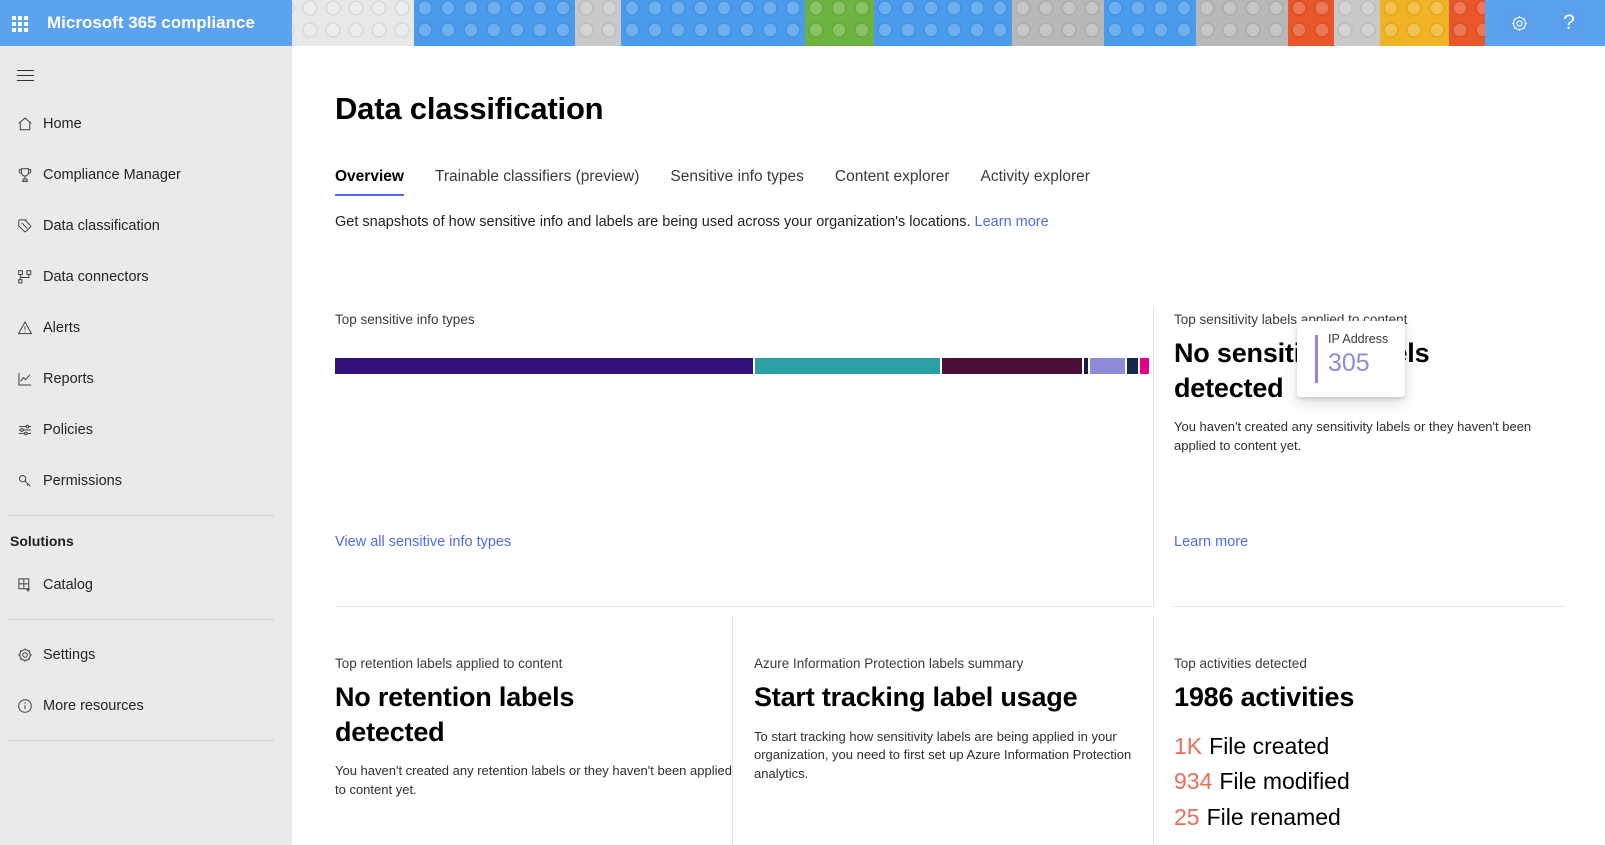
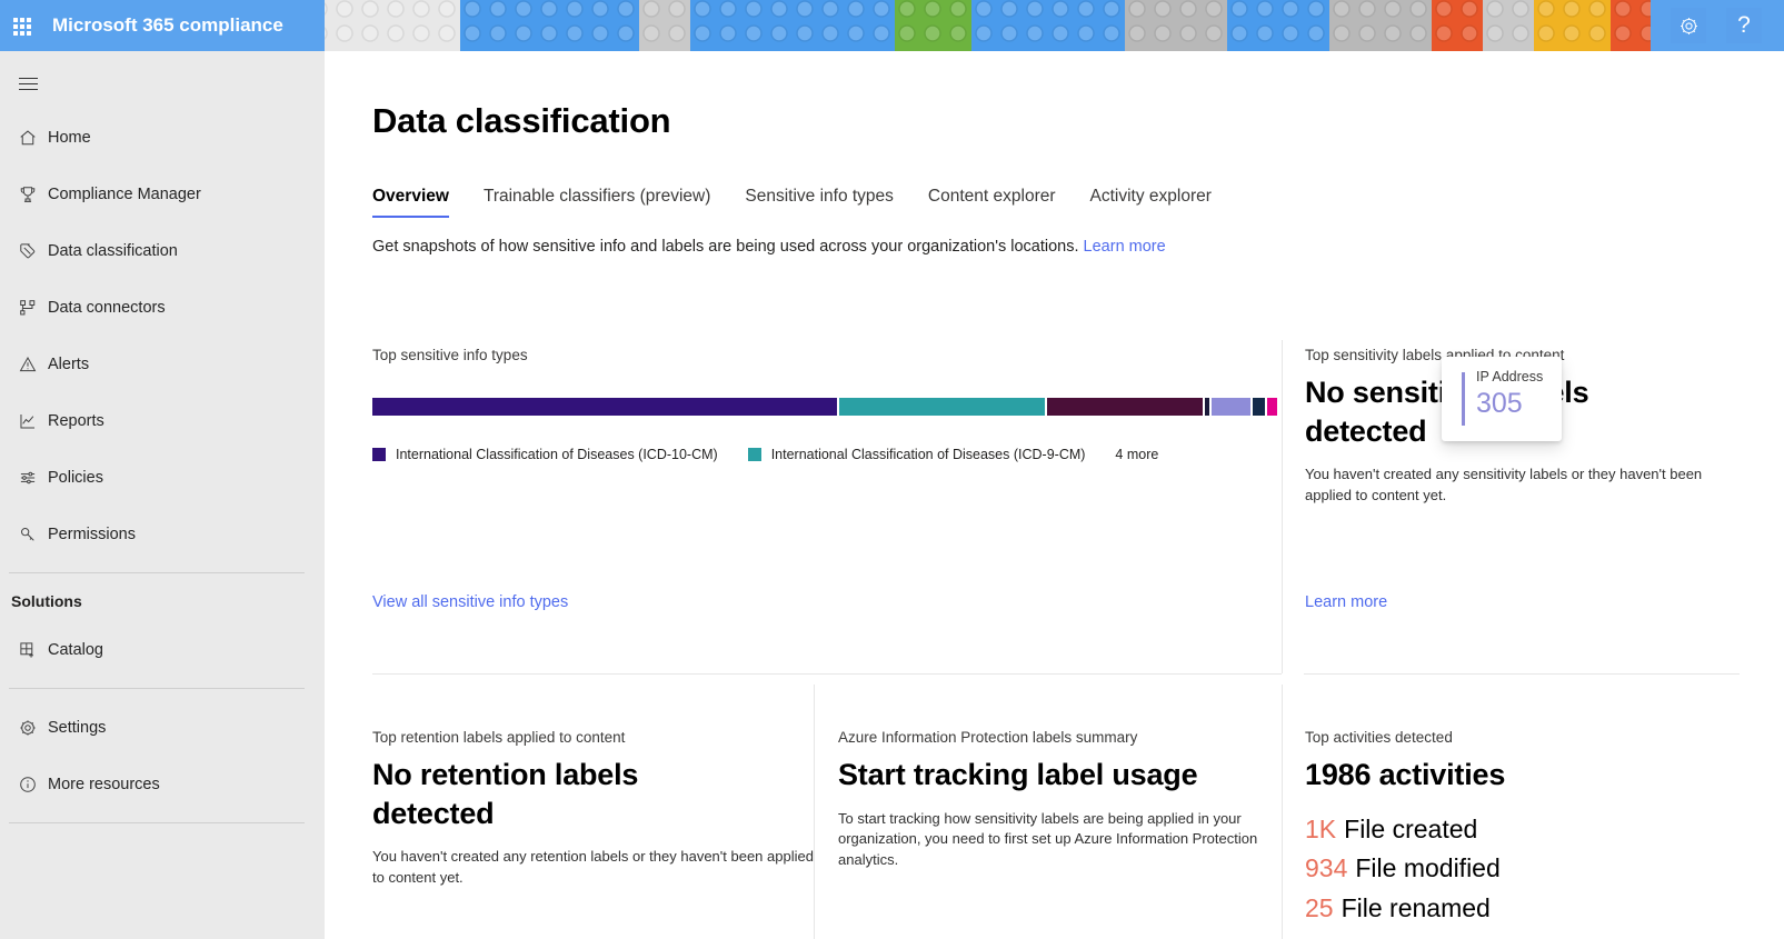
  Microsoft 365 compliance
  ?
  Home
  Compliance Manager
  Data classification
  Data connectors
  Alerts
  Reports
  Policies
  Permissions
  Solutions
  Catalog
  Settings
  More resources
  Data classification
  Overview
  Trainable classifiers (preview)
  Sensitive info types
  Content explorer
  Activity explorer
  Get snapshots of how sensitive info and labels are being used across your organization's locations. Learn more
  Top sensitive info types
+ International Classification of Diseases (ICD-10-CM)
+ International Classification of Diseases (ICD-9-CM)
+ 4 more
  View all sensitive info types
  IP Address
  305
  Top sensitivity labels applied to content
  You haven't created any sensitivity labels or they haven't been applied to content yet.
  Learn more
  Top retention labels applied to content
  No retention labels detected
  You haven't created any retention labels or they haven't been applied to content yet.
  Azure Information Protection labels summary
  Start tracking label usage
  To start tracking how sensitivity labels are being applied in your organization, you need to first set up Azure Information Protection analytics.
  Top activities detected
  1986 activities
  1K File created
  934 File modified
  25 File renamed
